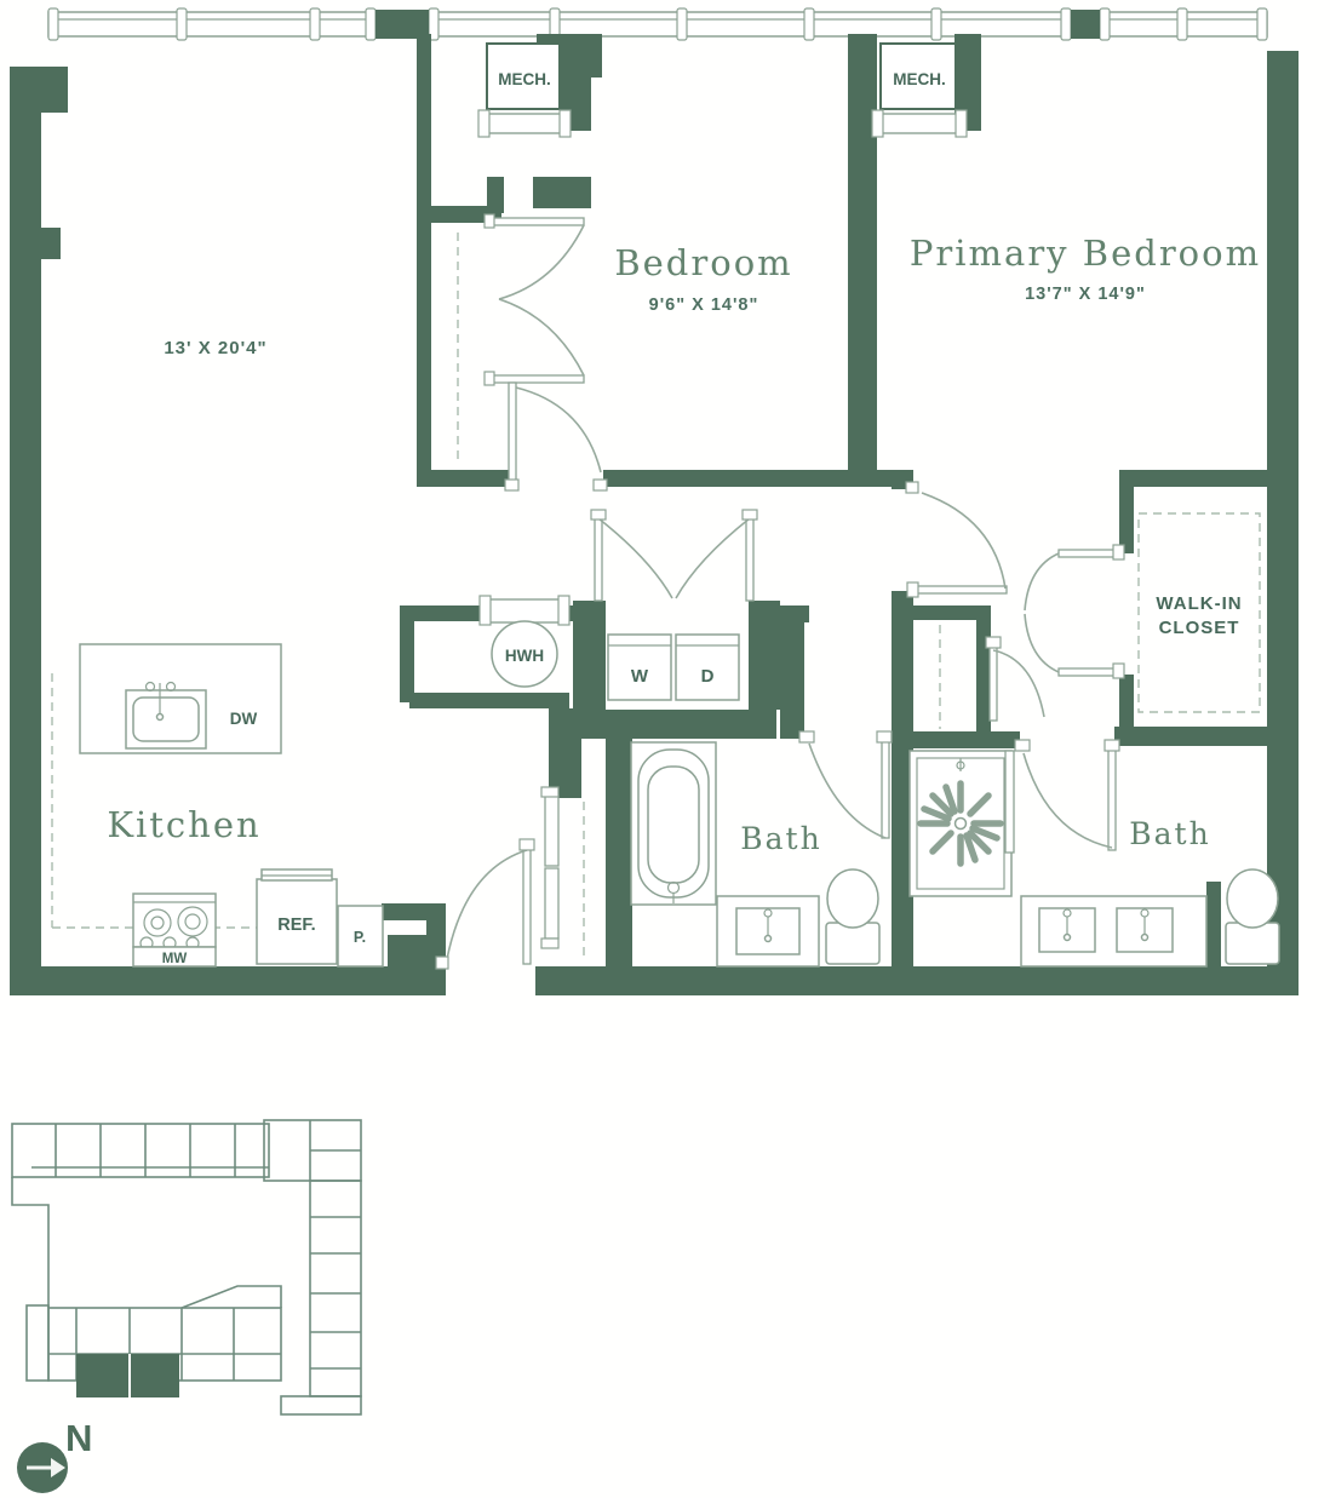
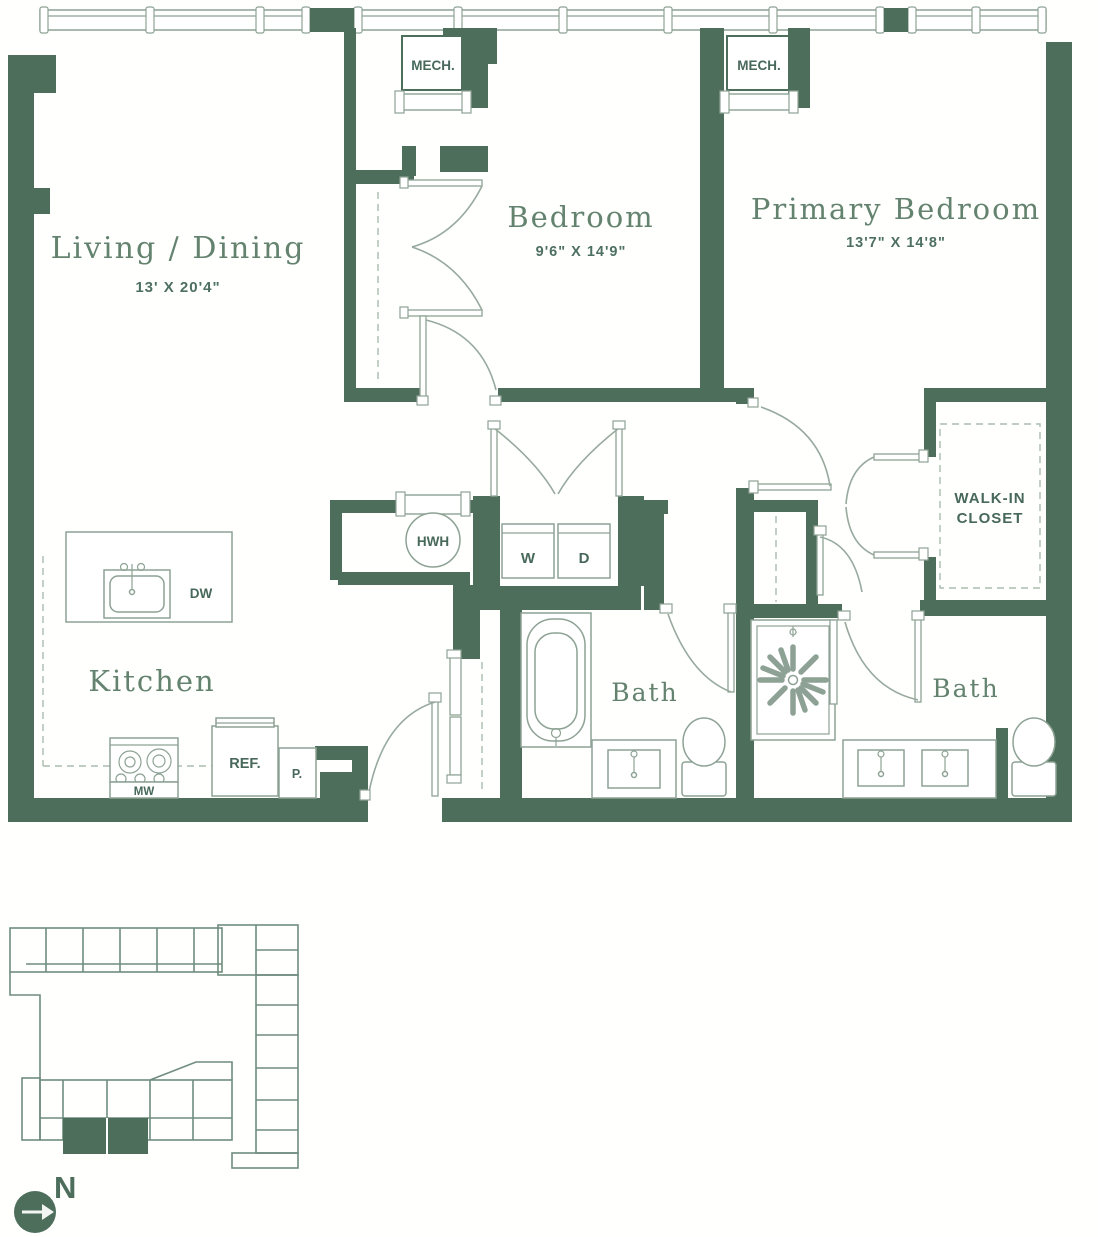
+ Living / Dining
  13' X 20'4"
  Bedroom
- 9'6" X 14'8"
+ 9'6" X 14'9"
  Primary Bedroom
- 13'7" X 14'9"
+ 13'7" X 14'8"
  Kitchen
  Bath
  Bath
  WALK-IN
  CLOSET
  MECH.
  MECH.
  HWH
  W
  D
  DW
  MW
  REF.
  P.
  N
